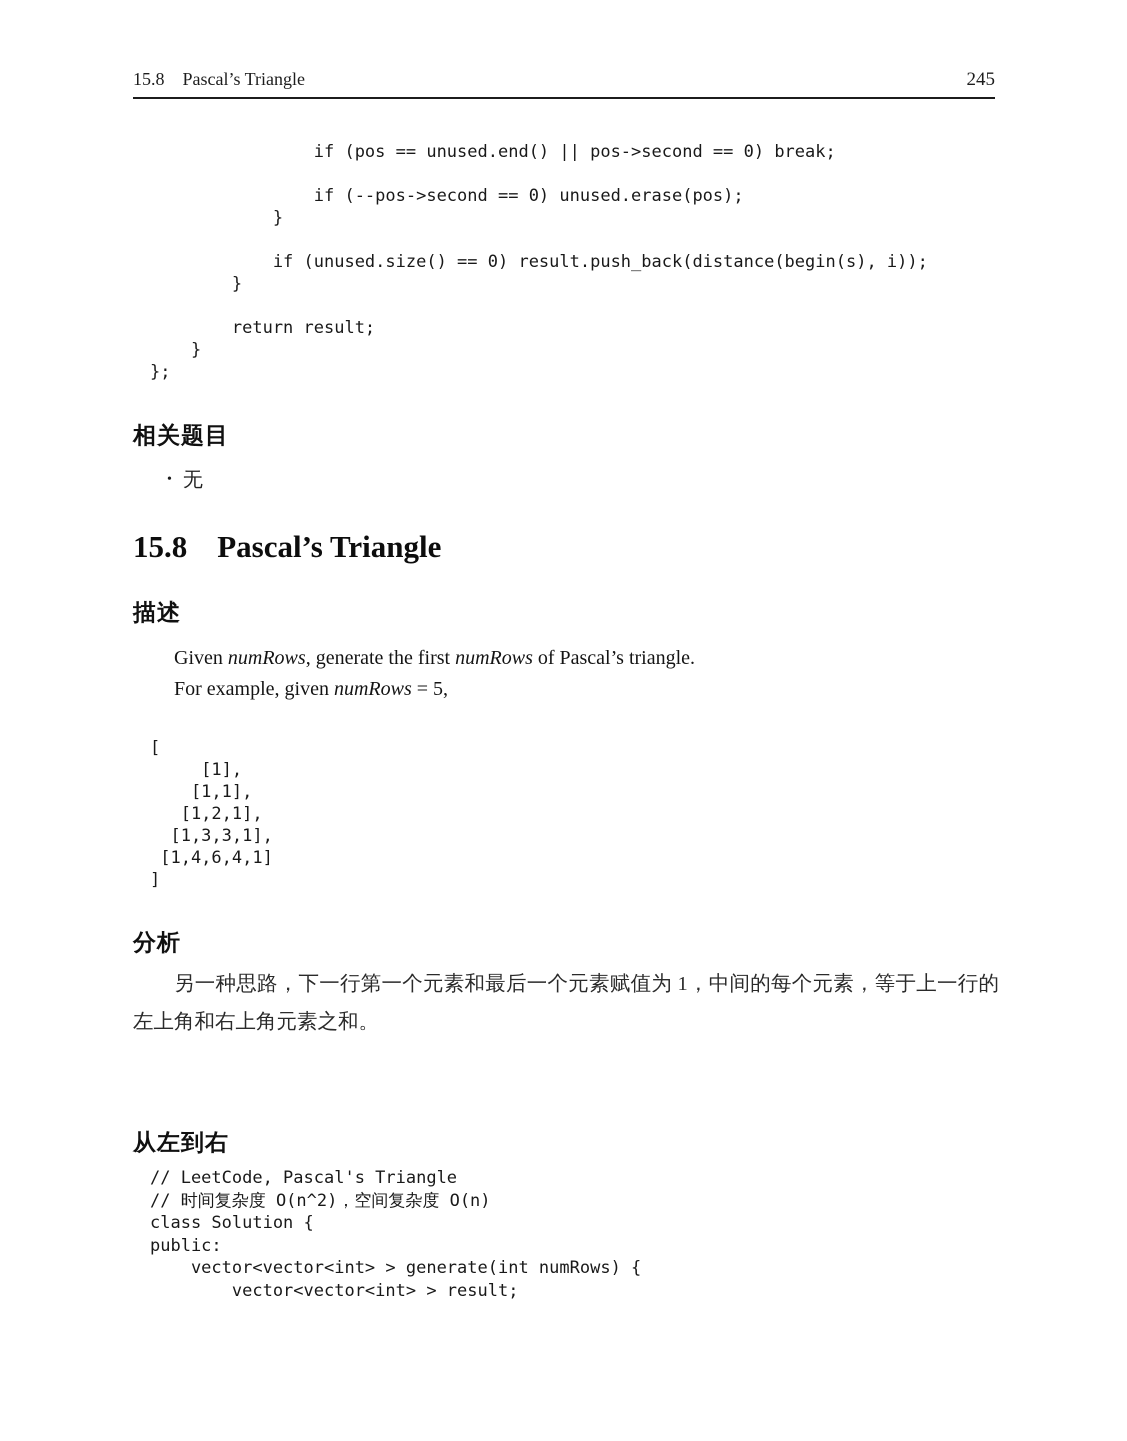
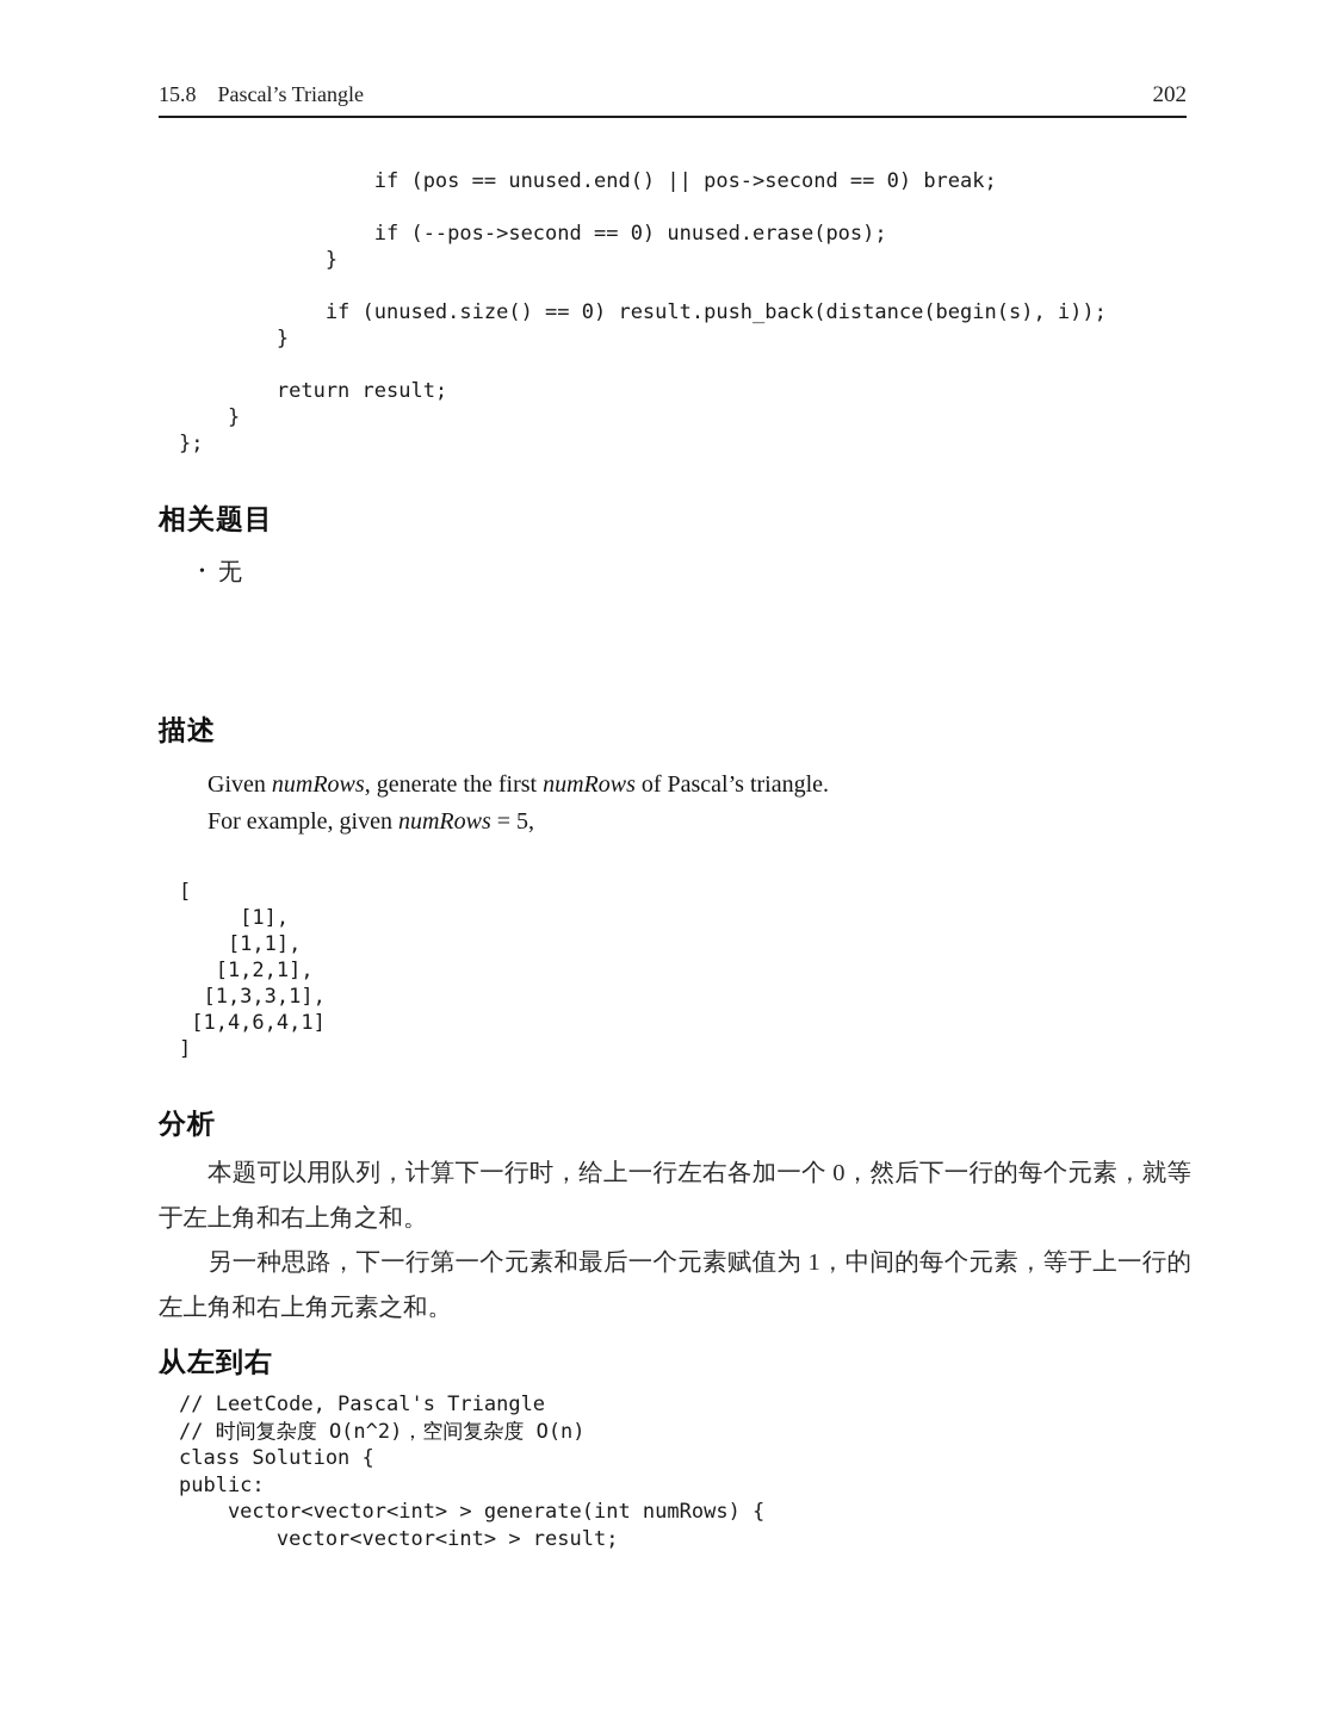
  15.8
  Pascal’s Triangle
- 245
+ 202
  if (pos == unused.end() || pos->second == 0) break;
  if (--pos->second == 0) unused.erase(pos);
  }
  if (unused.size() == 0) result.push_back(distance(begin(s), i));
  }
  return result;
  }
  };
  相关题目
  •
  无
- 15.8 Pascal’s Triangle
  描述
  Given numRows, generate the first numRows of Pascal’s triangle.
  For example, given numRows = 5,
  [
  [1],
  [1,1],
  [1,2,1],
  [1,3,3,1],
  [1,4,6,4,1]
  ]
  分析
+ 本题可以用队列，计算下一行时，给上一行左右各加一个 0，然后下一行的每个元素，就等于左上角和右上角之和。
  另一种思路，下一行第一个元素和最后一个元素赋值为 1，中间的每个元素，等于上一行的左上角和右上角元素之和。
  从左到右
  // LeetCode, Pascal's Triangle
  // 时间复杂度 O(n^2)，空间复杂度 O(n)
  class Solution {
  public:
  vector<vector<int> > generate(int numRows) {
  vector<vector<int> > result;
